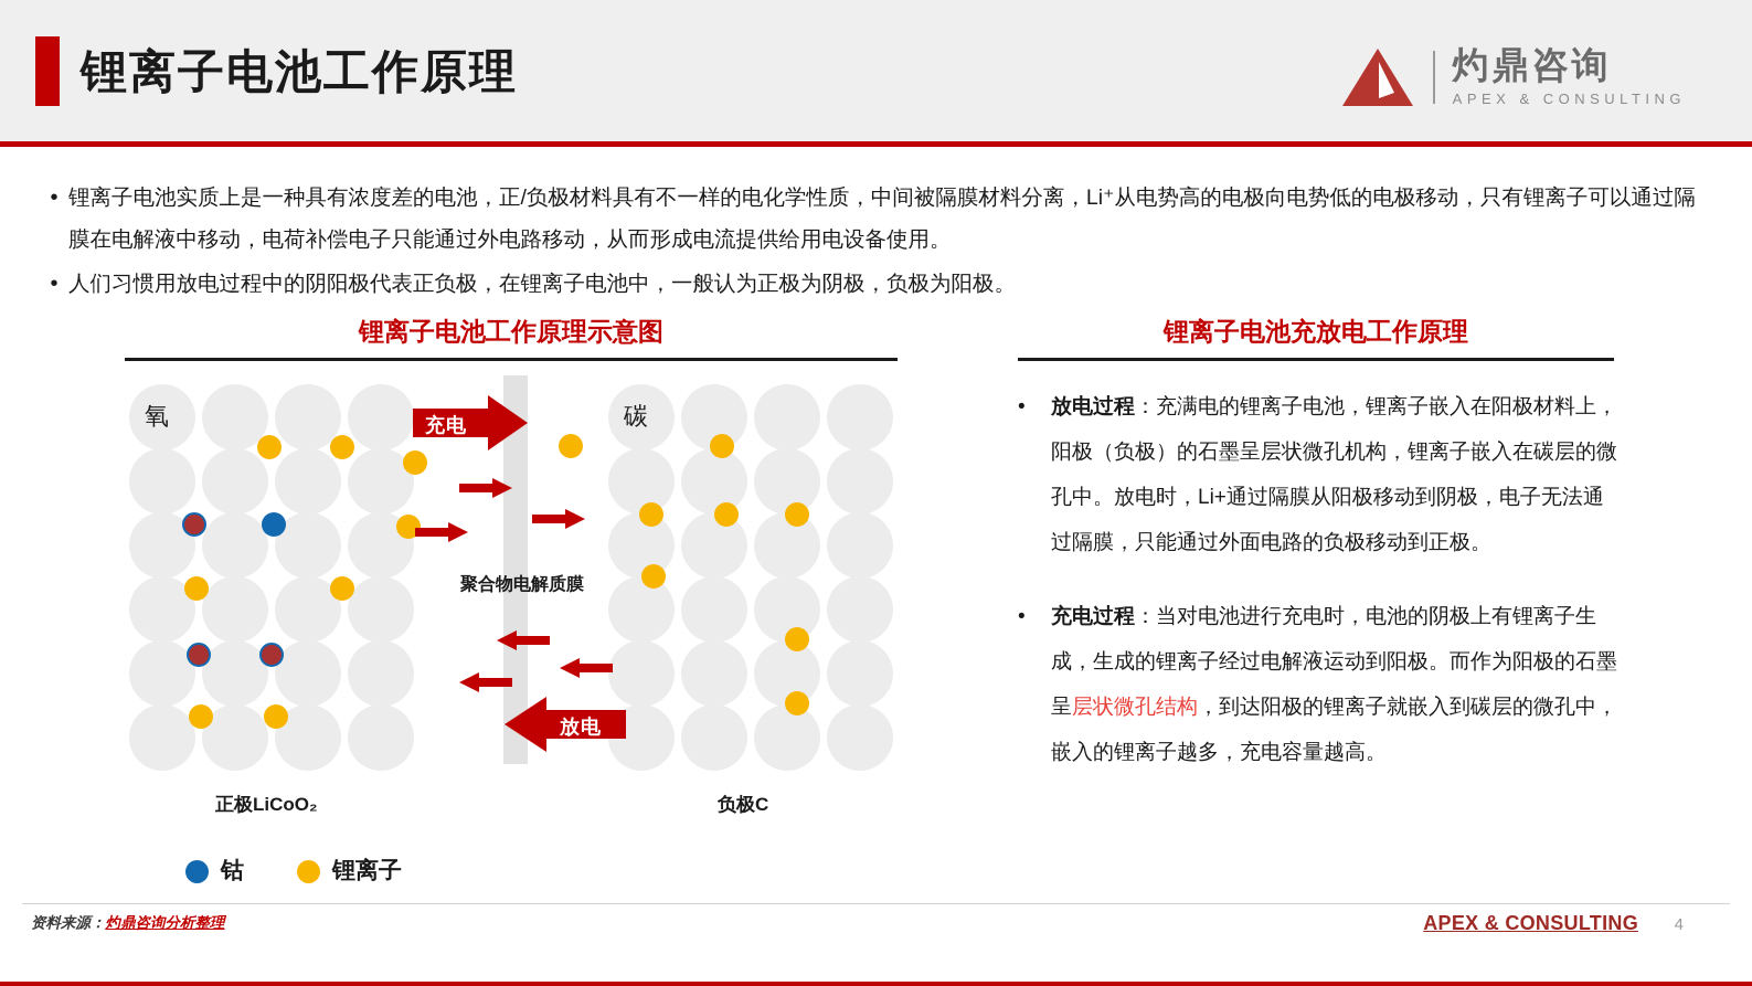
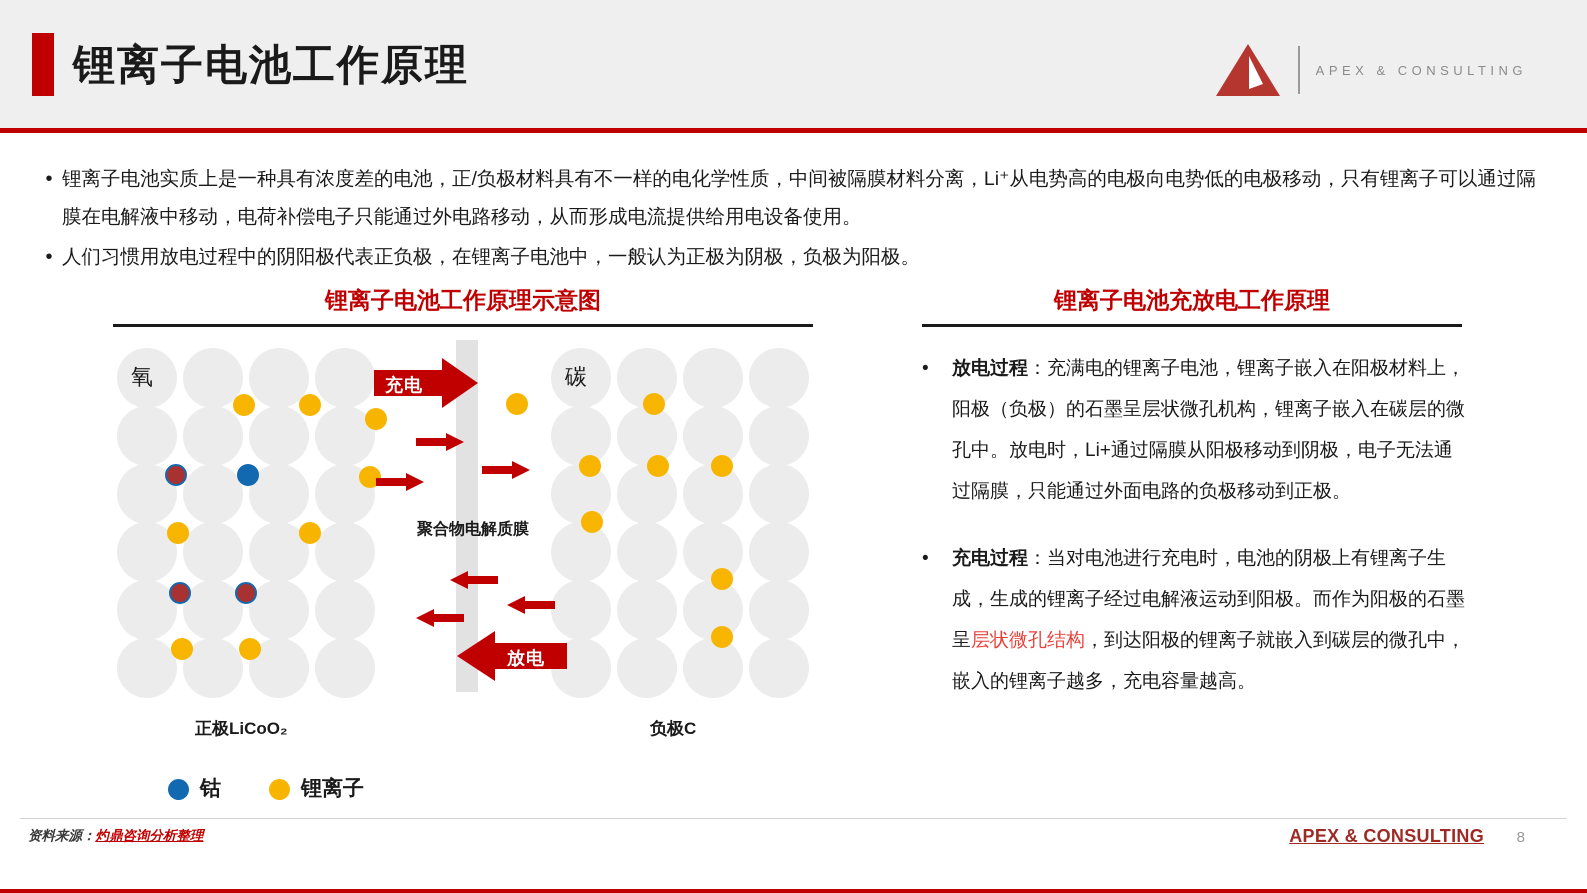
  锂离子电池工作原理
- 灼鼎咨询
  APEX & CONSULTING
  •
  锂离子电池实质上是一种具有浓度差的电池，正/负极材料具有不一样的电化学性质，中间被隔膜材料分离，Li⁺从电势高的电极向电势低的电极移动，只有锂离子可以通过隔膜在电解液中移动，电荷补偿电子只能通过外电路移动，从而形成电流提供给用电设备使用。
  •
  人们习惯用放电过程中的阴阳极代表正负极，在锂离子电池中，一般认为正极为阴极，负极为阳极。
  锂离子电池工作原理示意图
  锂离子电池充放电工作原理
  氧
  聚合物电解质膜
  充电
  放电
  碳
  正极LiCoO₂
  负极C
  钴
  锂离子
  •
  放电过程：充满电的锂离子电池，锂离子嵌入在阳极材料上，阳极（负极）的石墨呈层状微孔机构，锂离子嵌入在碳层的微孔中。放电时，Li+通过隔膜从阳极移动到阴极，电子无法通过隔膜，只能通过外面电路的负极移动到正极。
  •
  充电过程：当对电池进行充电时，电池的阴极上有锂离子生成，生成的锂离子经过电解液运动到阳极。而作为阳极的石墨呈层状微孔结构，到达阳极的锂离子就嵌入到碳层的微孔中，嵌入的锂离子越多，充电容量越高。
  资料来源：灼鼎咨询分析整理
  APEX & CONSULTING
- 4
+ 8
